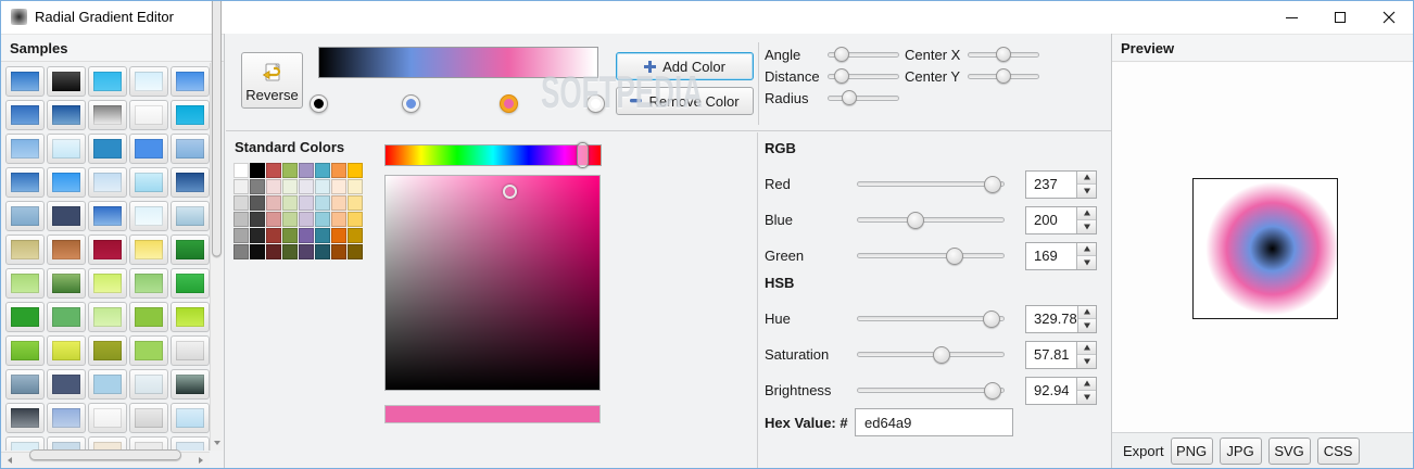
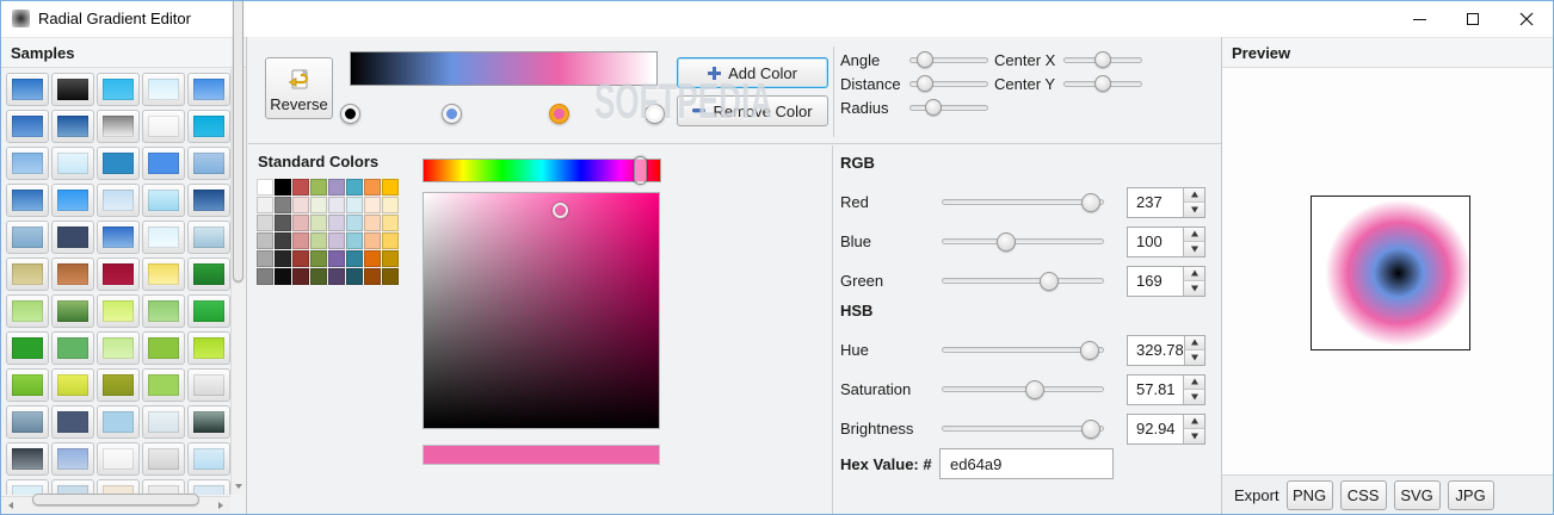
  Radial Gradient Editor
  Samples
  Reverse
  Add Color
  Remove Color
  Angle
  Distance
  Radius
  Center X
  Center Y
  SOFTPEDIA
  Standard Colors
  RGB
  Red
  237
  Blue
- 200
+ 100
  Green
  169
  HSB
  Hue
  329.78
  Saturation
  57.81
  Brightness
  92.94
  Hex Value: #
  ed64a9
  Preview
  Export
  PNG
- JPG
+ CSS
  SVG
- CSS
+ JPG
